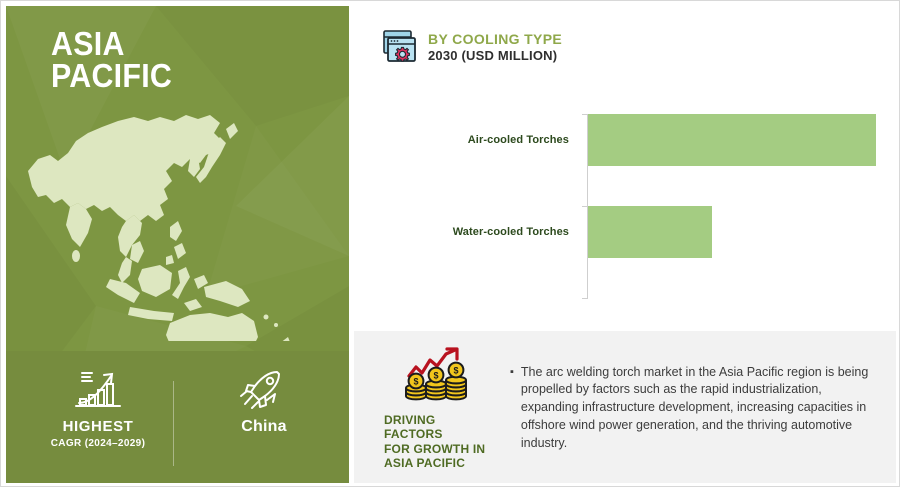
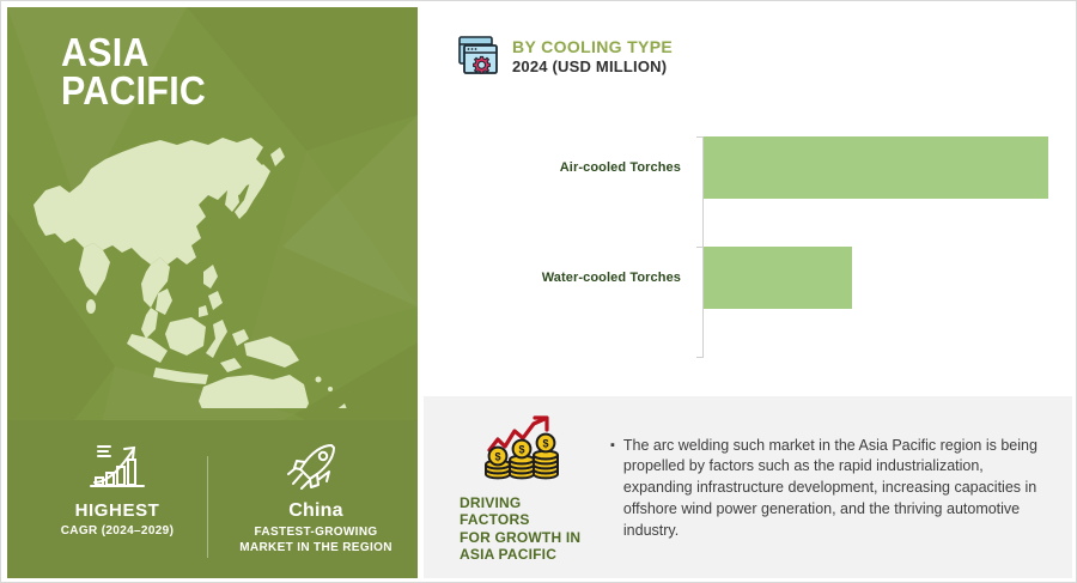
  ASIA
  PACIFIC
  HIGHEST
  CAGR (2024–2029)
  China
+ FASTEST-GROWING
+ MARKET IN THE REGION
  BY COOLING TYPE
- 2030 (USD MILLION)
+ 2024 (USD MILLION)
  Air-cooled Torches
  Water-cooled Torches
  $
  $
  $
  DRIVING FACTORS
  FOR GROWTH IN
  ASIA PACIFIC
  ▪
- The arc welding torch market in the Asia Pacific region is being propelled by factors such as the rapid industrialization, expanding infrastructure development, increasing capacities in offshore wind power generation, and the thriving automotive industry.
+ The arc welding such market in the Asia Pacific region is being propelled by factors such as the rapid industrialization, expanding infrastructure development, increasing capacities in offshore wind power generation, and the thriving automotive industry.
